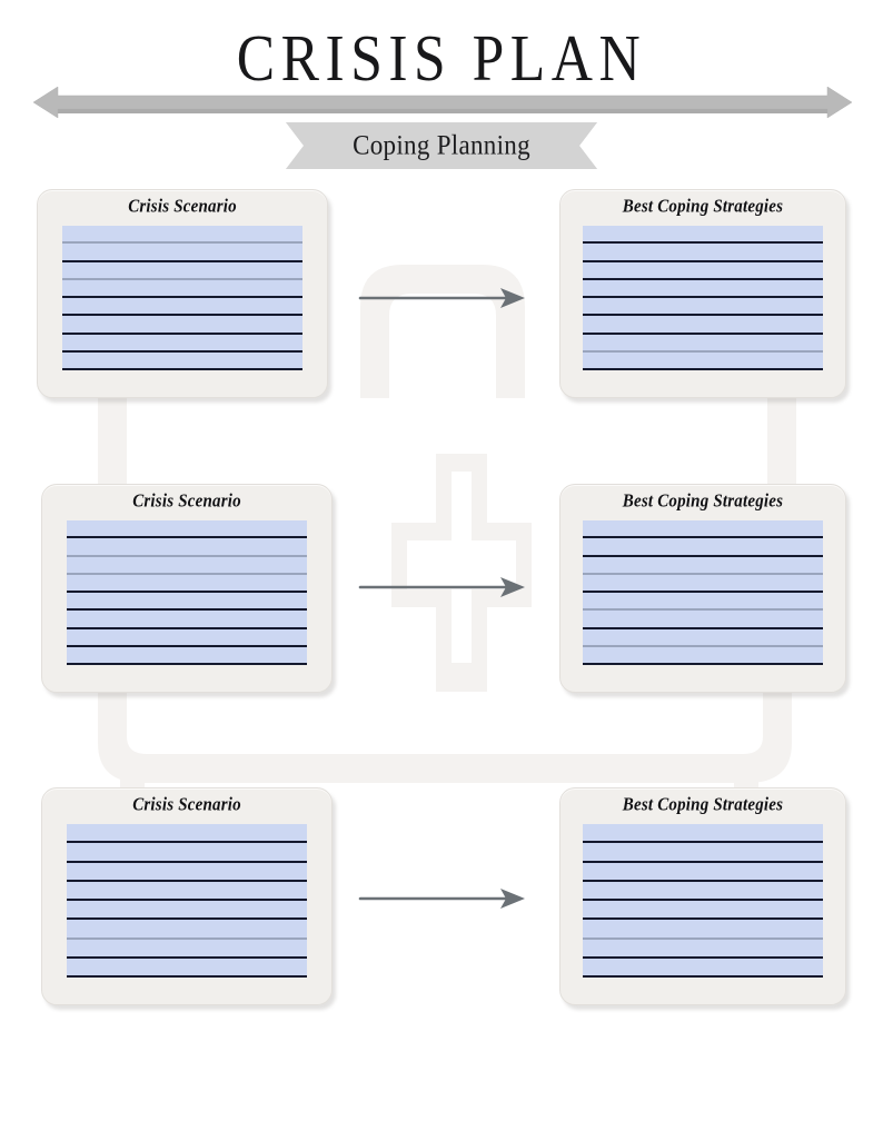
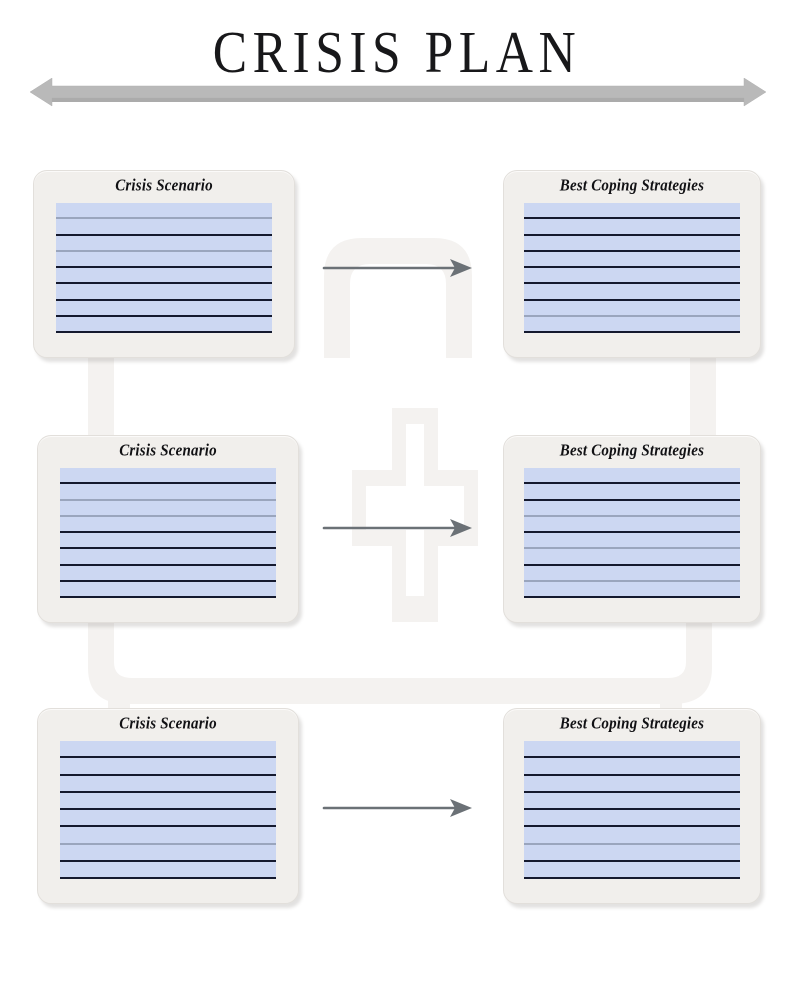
  CRISIS PLAN
- Coping Planning
  Crisis Scenario
  Best Coping Strategies
  Crisis Scenario
  Best Coping Strategies
  Crisis Scenario
  Best Coping Strategies
